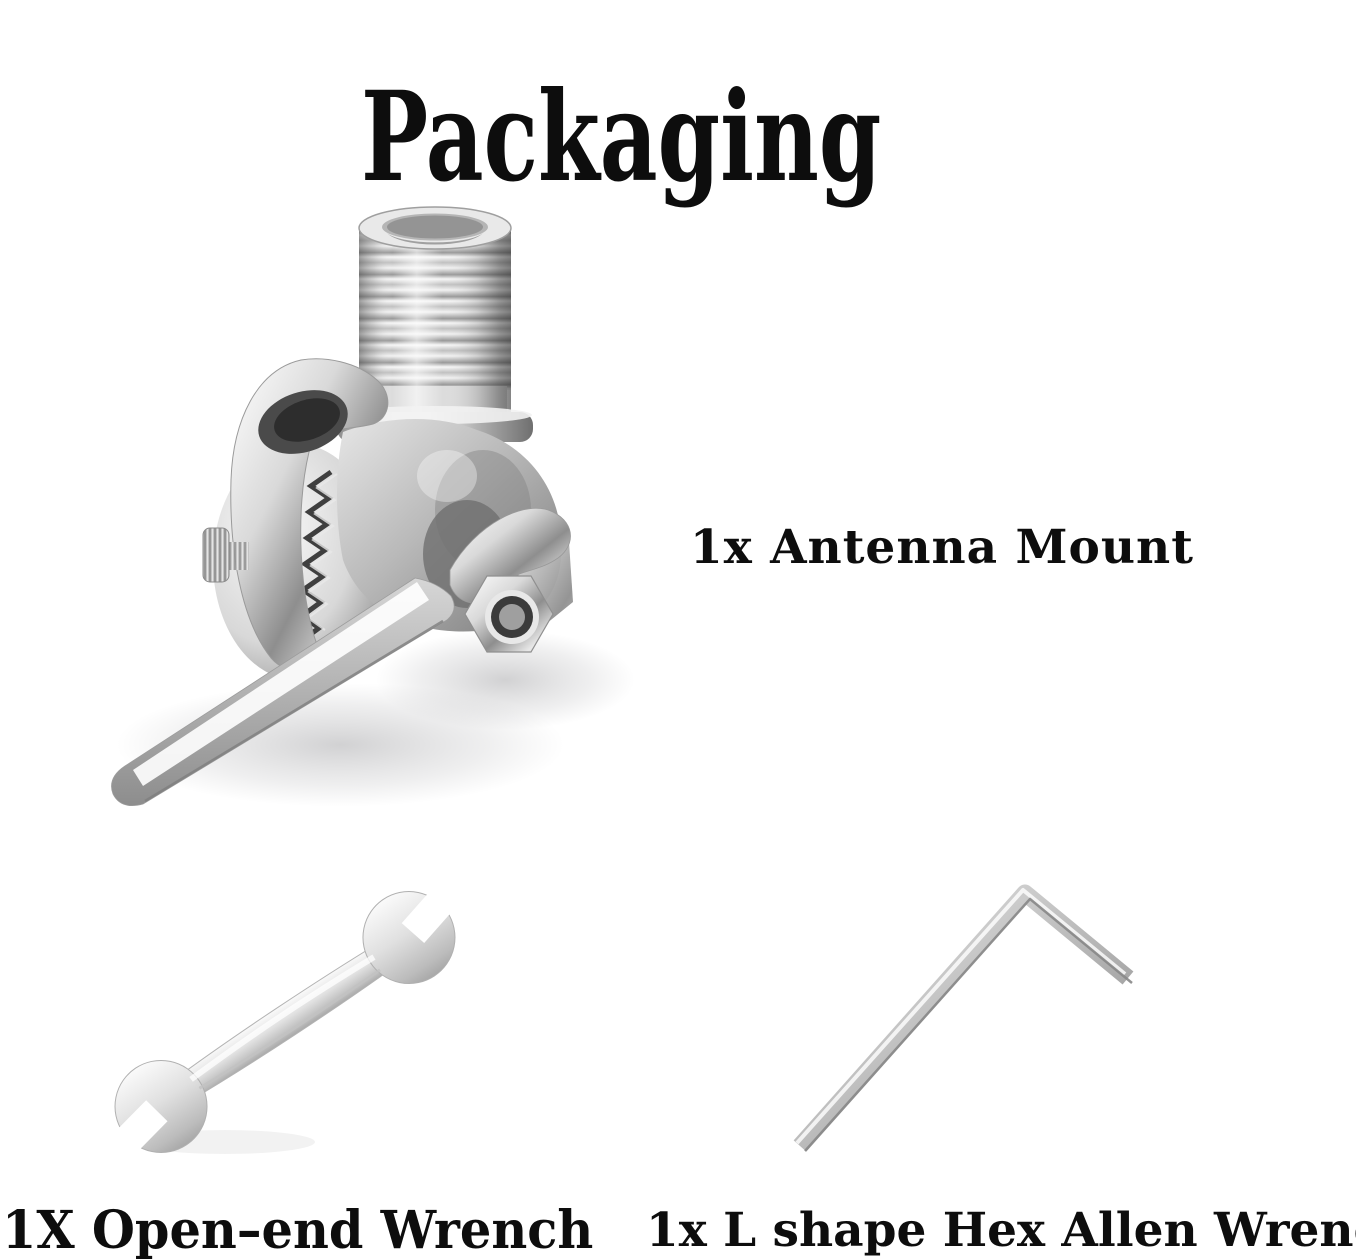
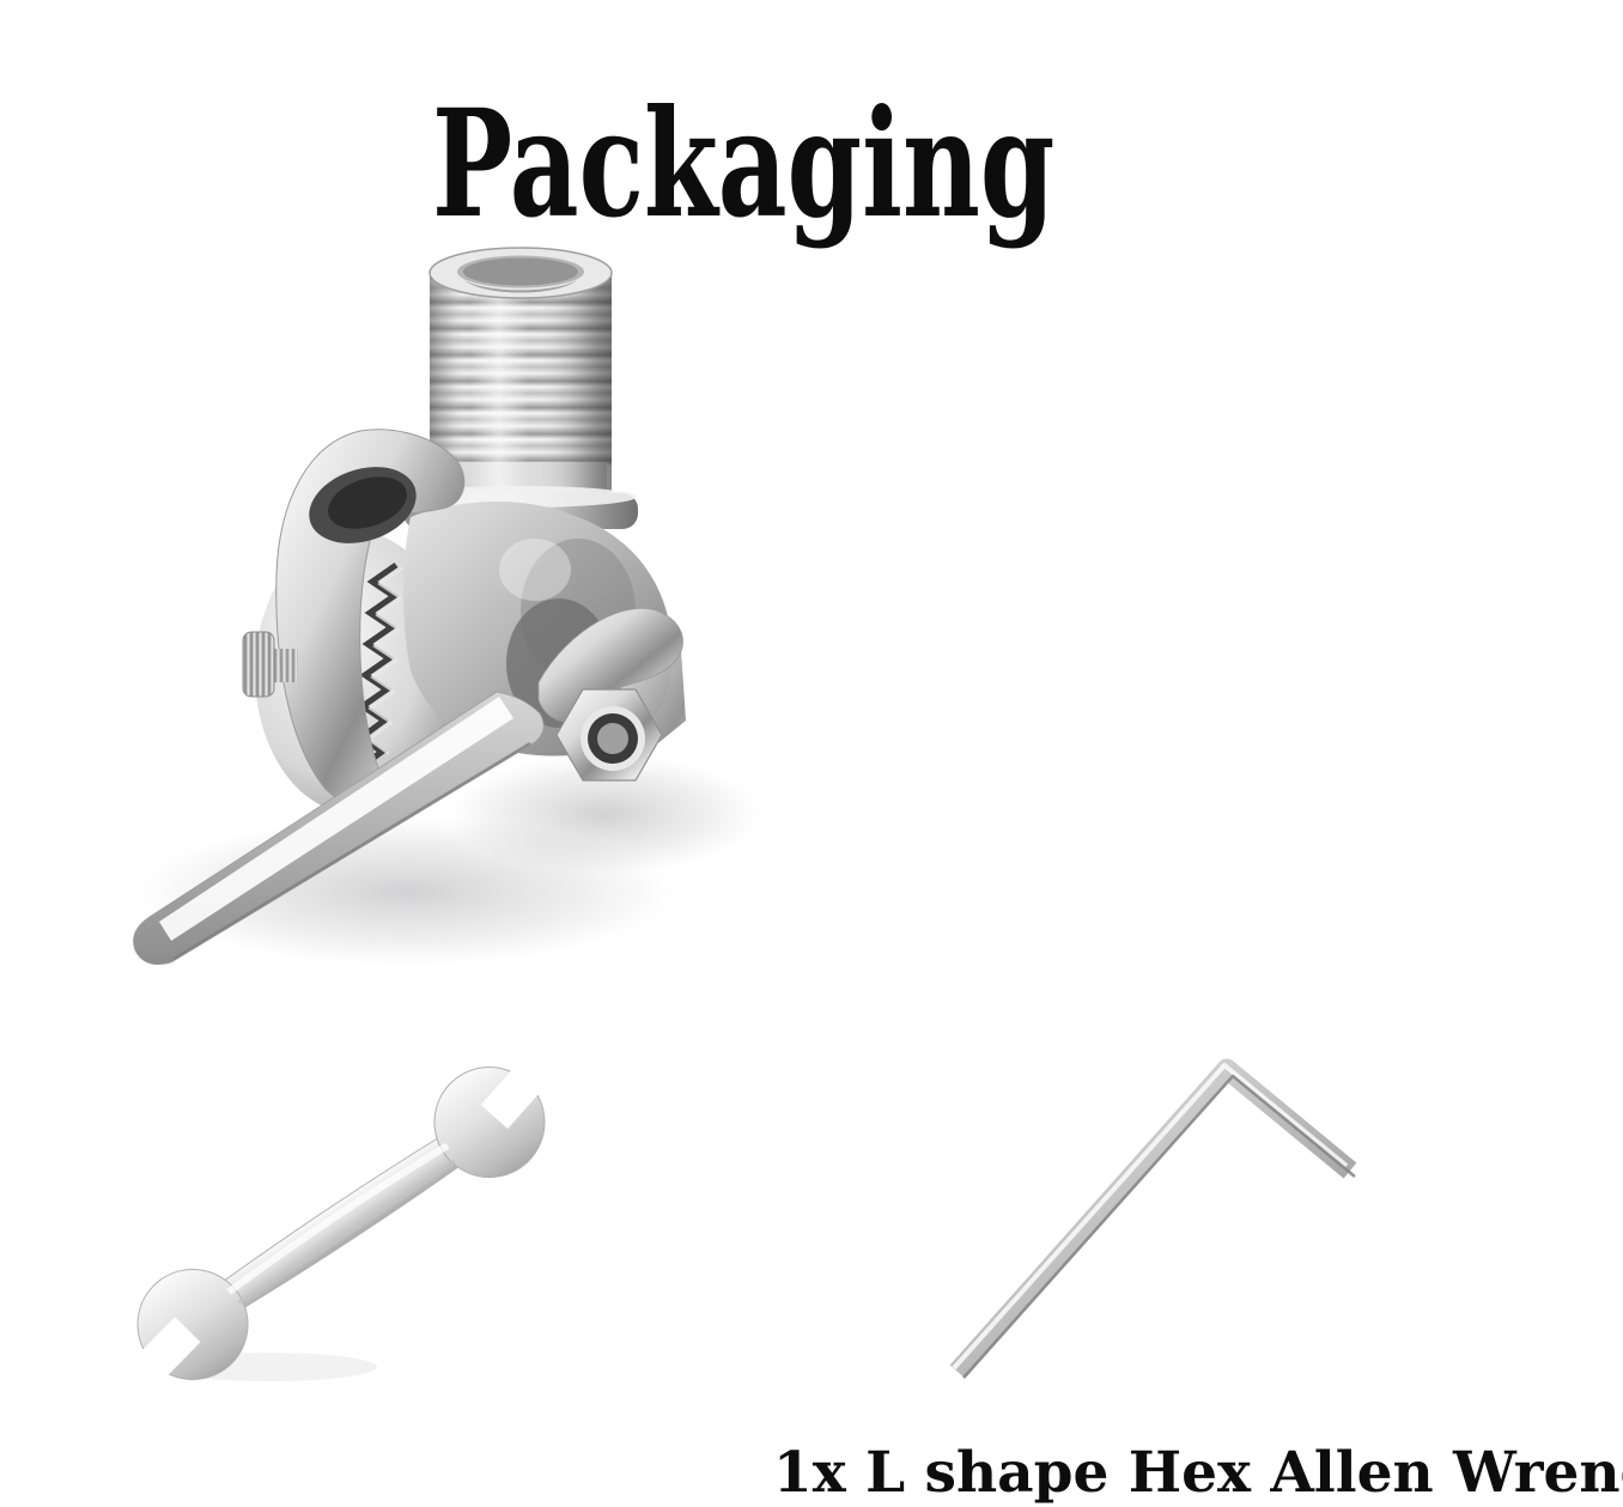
  Packaging
- 1x Antenna Mount
- 1X Open–end Wrench
  1x L shape Hex Allen Wren
